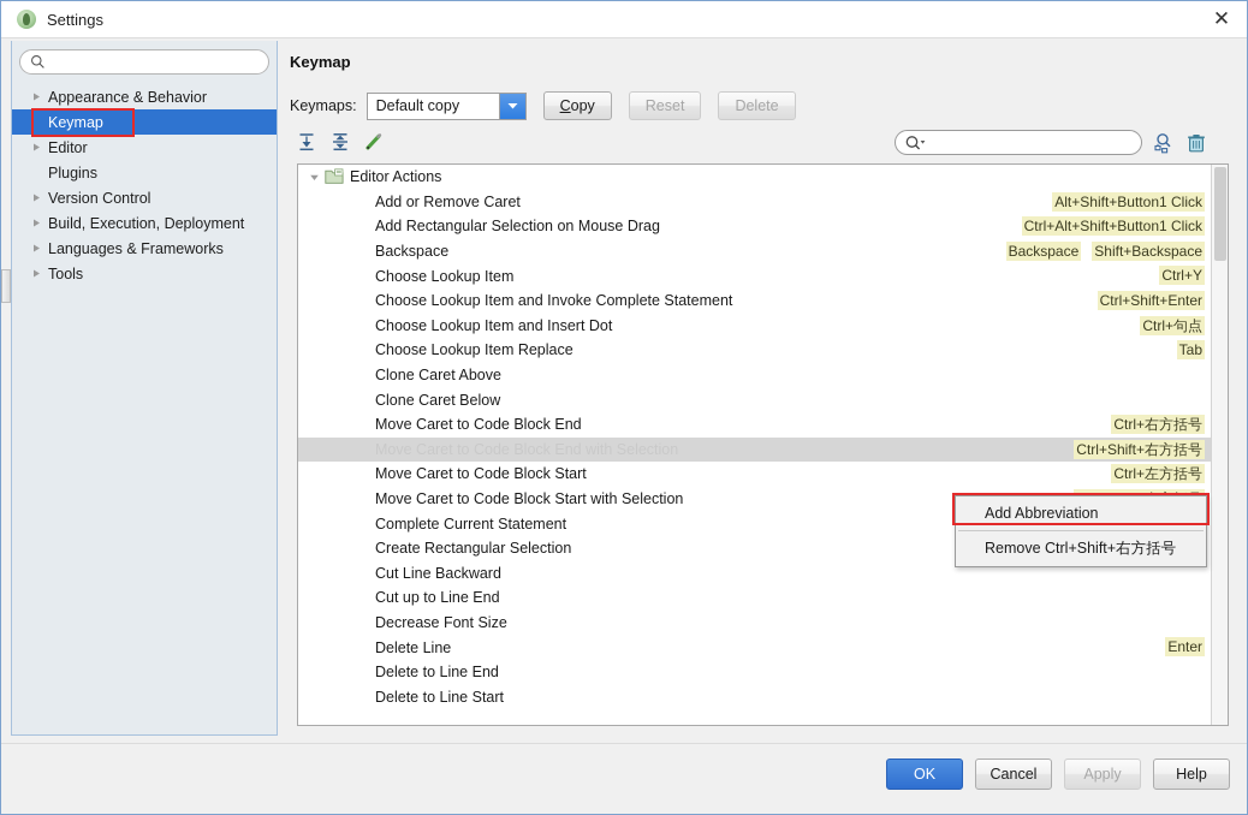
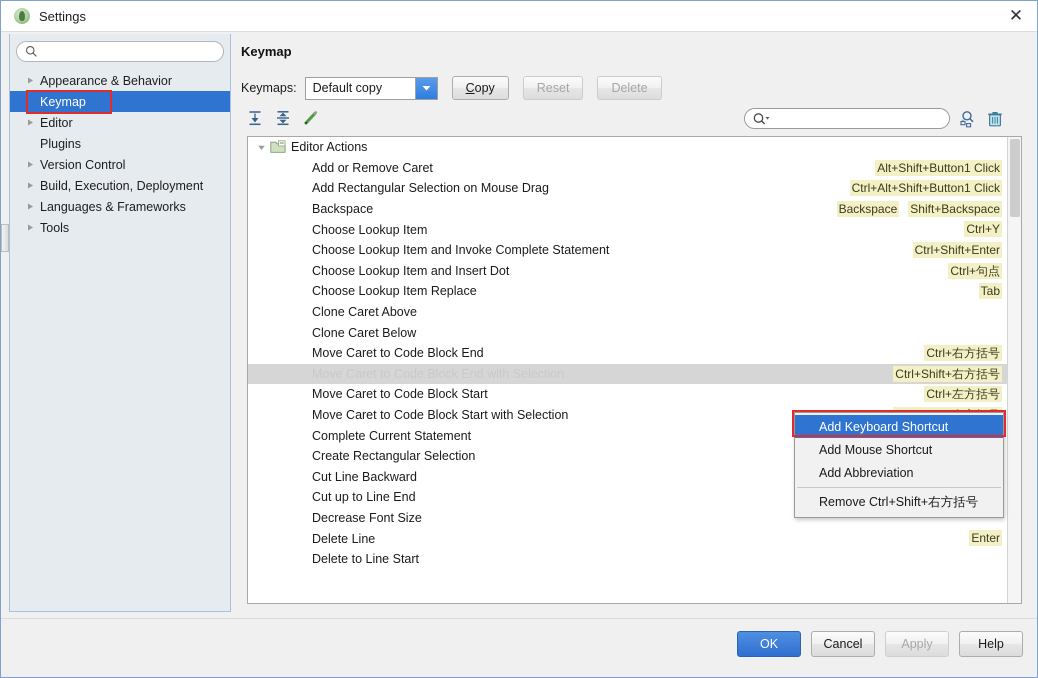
  Settings
  ✕
  Appearance & Behavior
  Keymap
  Editor
  Plugins
  Version Control
  Build, Execution, Deployment
  Languages & Frameworks
  Tools
  Keymap
  Keymaps:
  Default copy
  C
  opy
  Reset
  Delete
  Editor Actions
  Add or Remove Caret
  Alt+Shift+Button1 Click
  Add Rectangular Selection on Mouse Drag
  Ctrl+Alt+Shift+Button1 Click
  Backspace
  Backspace
  Shift+Backspace
  Choose Lookup Item
  Ctrl+Y
  Choose Lookup Item and Invoke Complete Statement
  Ctrl+Shift+Enter
  Choose Lookup Item and Insert Dot
  Ctrl+句点
  Choose Lookup Item Replace
  Tab
  Clone Caret Above
  Clone Caret Below
  Move Caret to Code Block End
  Ctrl+右方括号
  Ctrl+Shift+右方括号
  Move Caret to Code Block Start
  Ctrl+左方括号
  Move Caret to Code Block Start with Selection
  Complete Current Statement
  Create Rectangular Selection
  Cut Line Backward
  Cut up to Line End
  Decrease Font Size
  Delete Line
  Enter
- Delete to Line End
  Delete to Line Start
+ Add Keyboard Shortcut
+ Add Mouse Shortcut
  Add Abbreviation
  Remove Ctrl+Shift+右方括号
  OK
  Cancel
  Apply
  Help
